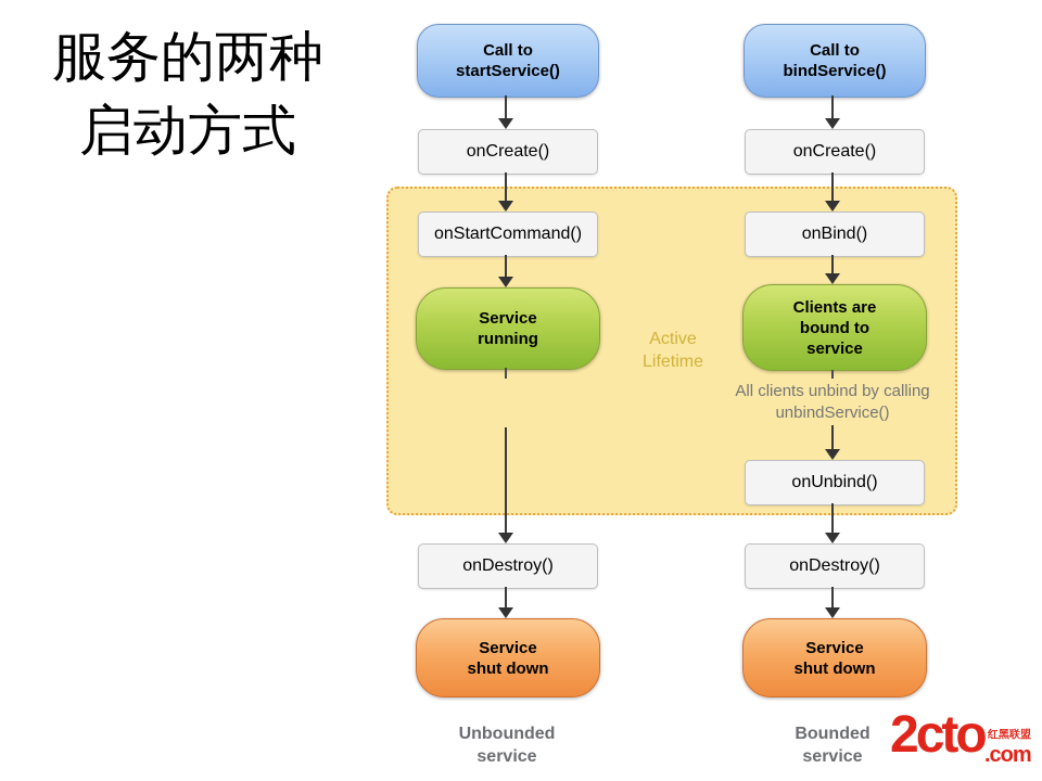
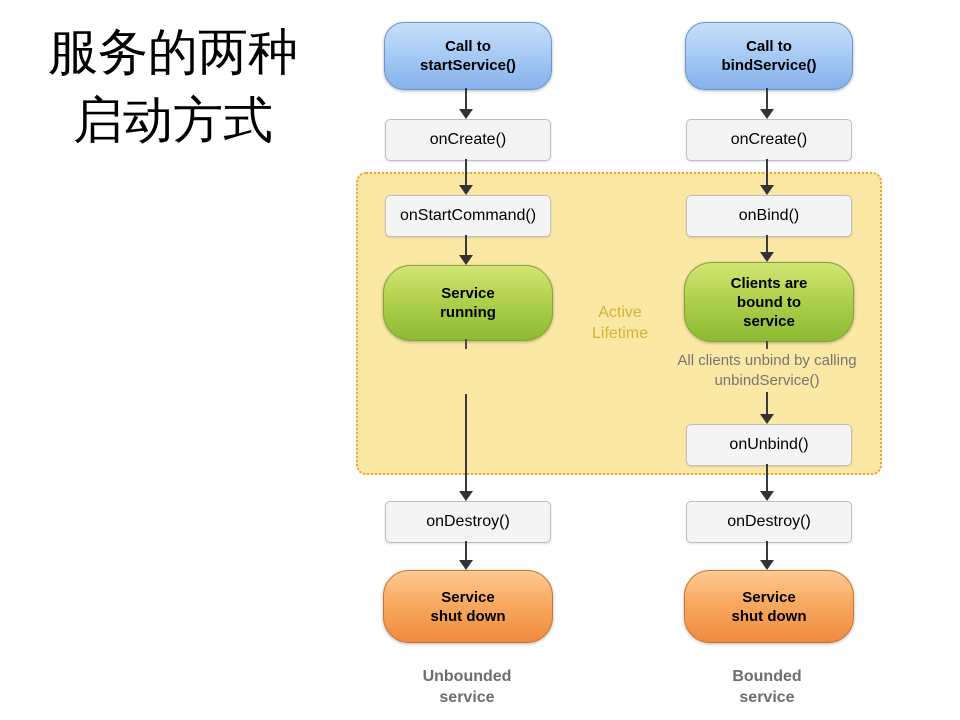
  服务的两种
  启动方式
  Active
  Lifetime
  Call to
  startService()
  onCreate()
  onStartCommand()
  Service
  running
  onDestroy()
  Service
  shut down
  Unbounded
  service
  Call to
  bindService()
  onCreate()
  onBind()
  Clients are
  bound to
  service
  All clients unbind by calling
  unbindService()
  onUnbind()
  onDestroy()
  Service
  shut down
  Bounded
  service
- 2cto
- 红黑联盟
- .com
